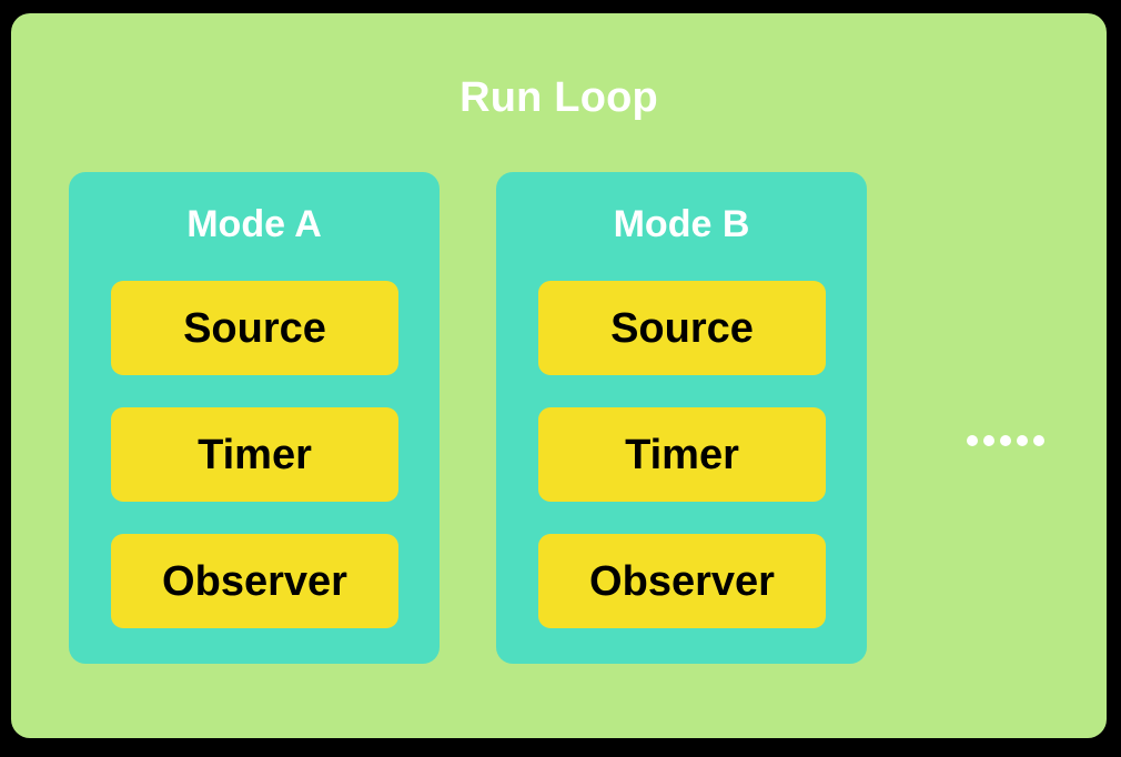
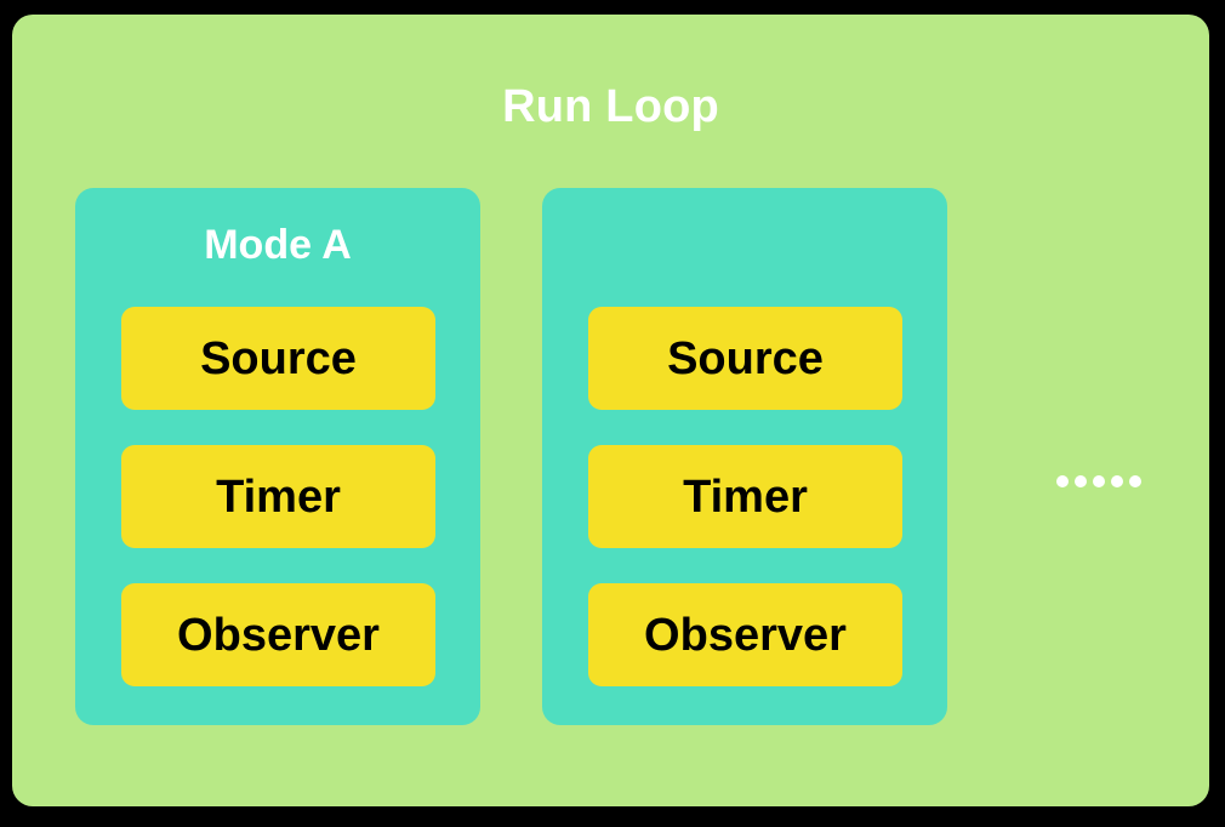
  Run Loop
  Mode A
  Source
  Timer
  Observer
- Mode B
  Source
  Timer
  Observer
